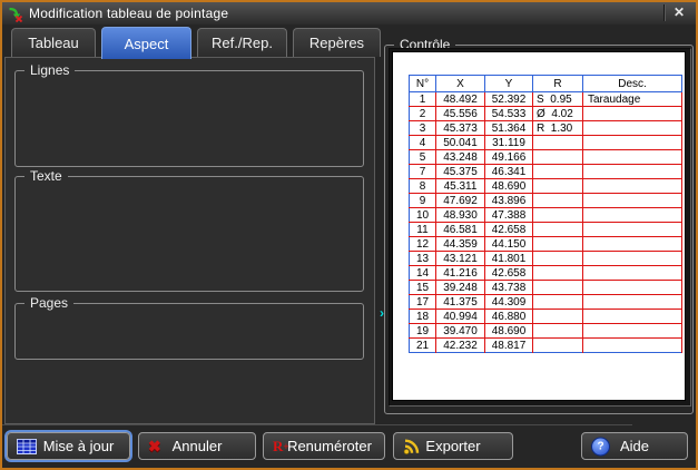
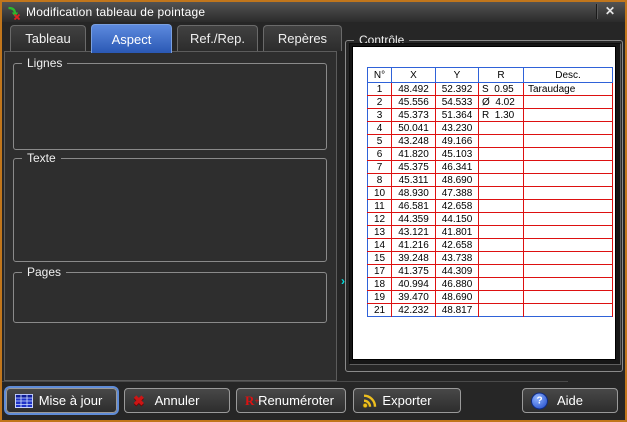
  Modification tableau de pointage
  ✕
  Tableau
  Aspect
  Ref./Rep.
  Repères
  Lignes
  Texte
  Pages
  Contrôle
  N°	X	Y	R	Desc.
  1	48.492	52.392	S 0.95	Taraudage
  2	45.556	54.533	Ø 4.02
  3	45.373	51.364	R 1.30
- 4	50.041	31.119
+ 4	50.041	43.230
  5	43.248	49.166
+ 6	41.820	45.103
  7	45.375	46.341
  8	45.311	48.690
- 9	47.692	43.896
  10	48.930	47.388
  11	46.581	42.658
  12	44.359	44.150
  13	43.121	41.801
  14	41.216	42.658
  15	39.248	43.738
  17	41.375	44.309
  18	40.994	46.880
  19	39.470	48.690
  21	42.232	48.817
  ›
  Mise à jour
  ✖
  Annuler
  R
  +
  Renuméroter
  Exporter
  ?
  Aide
